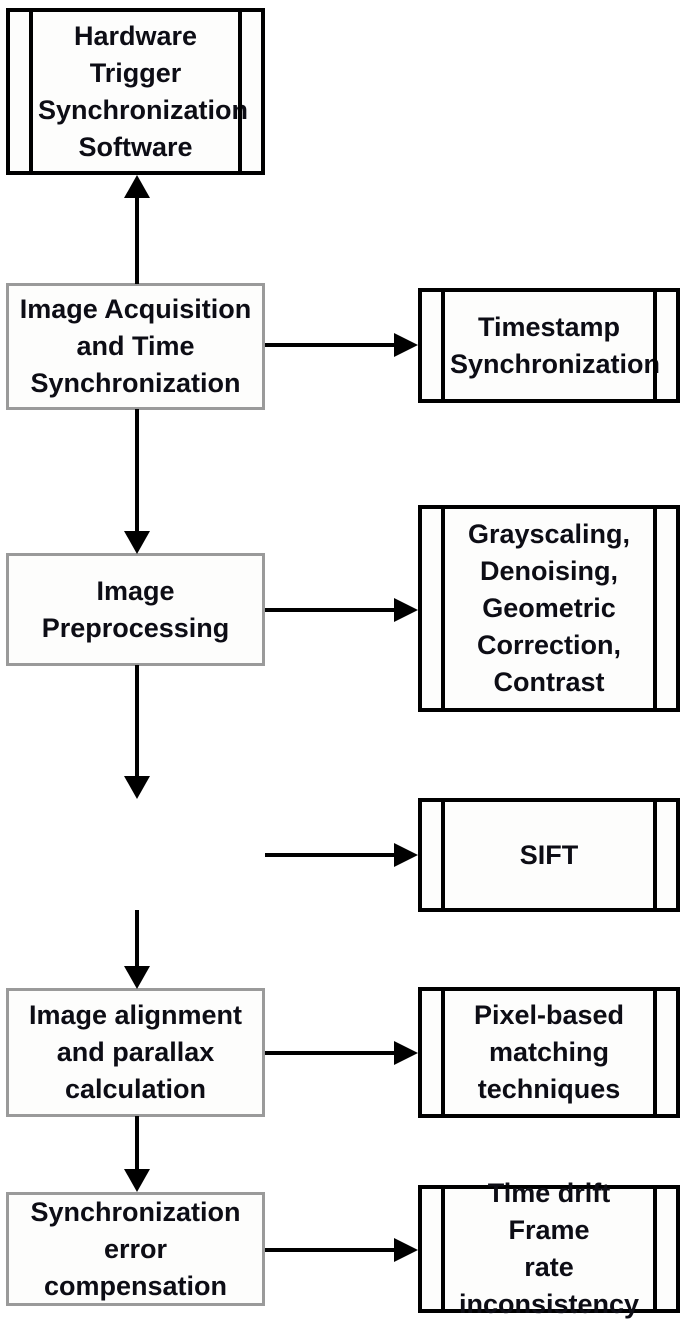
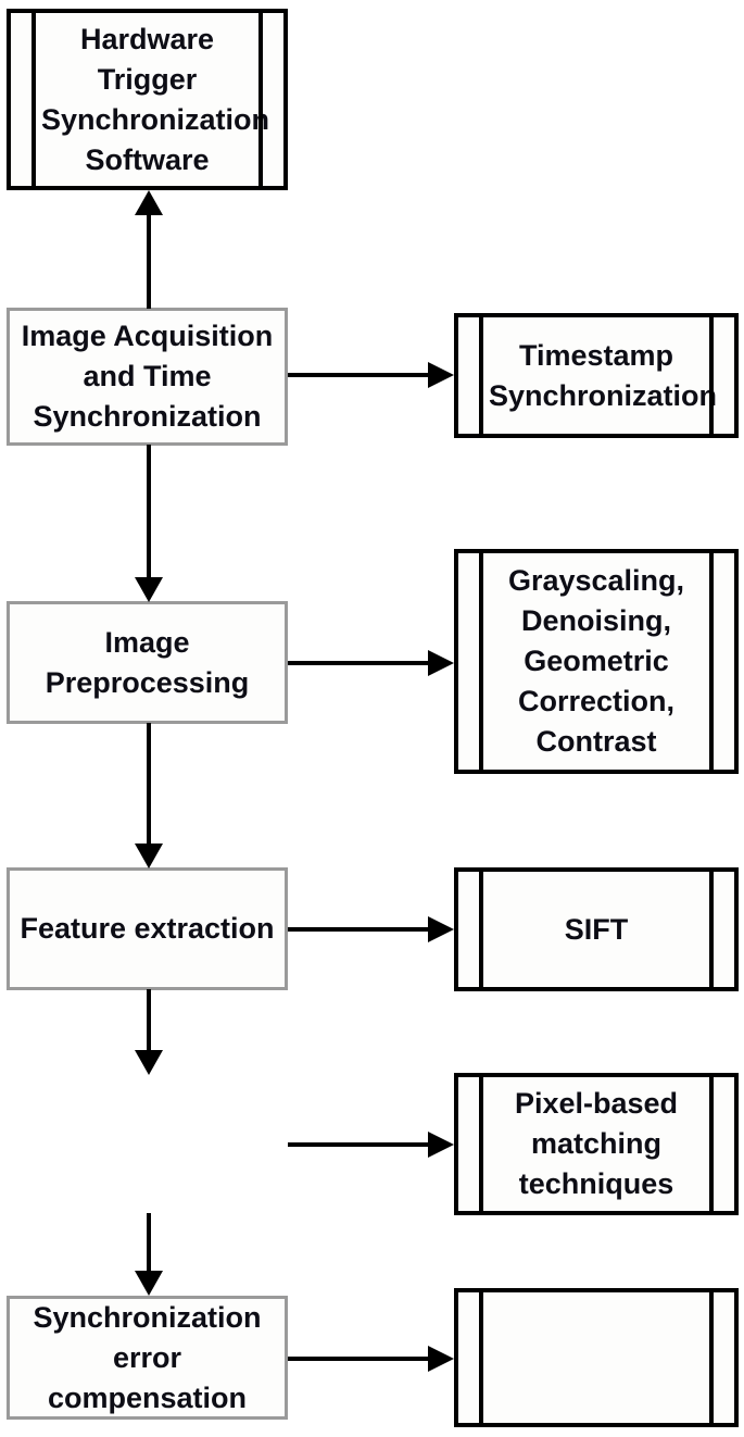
  Hardware
  Trigger
  Synchronizatio
  Software
  Image Acquisition
  and Time
  Synchronization
  Timestamp
  Synchronization
  Image
  Preprocessing
  Grayscaling,
  Denoising,
  Geometric
  Correction,
  Contrast
+ Feature extraction
  SIFT
- Image alignment
- and parallax
- calculation
  Pixel-based
  matching
  techniques
  Synchronization
  error compensation
- Time drift Frame
- rate
- inconsistency
